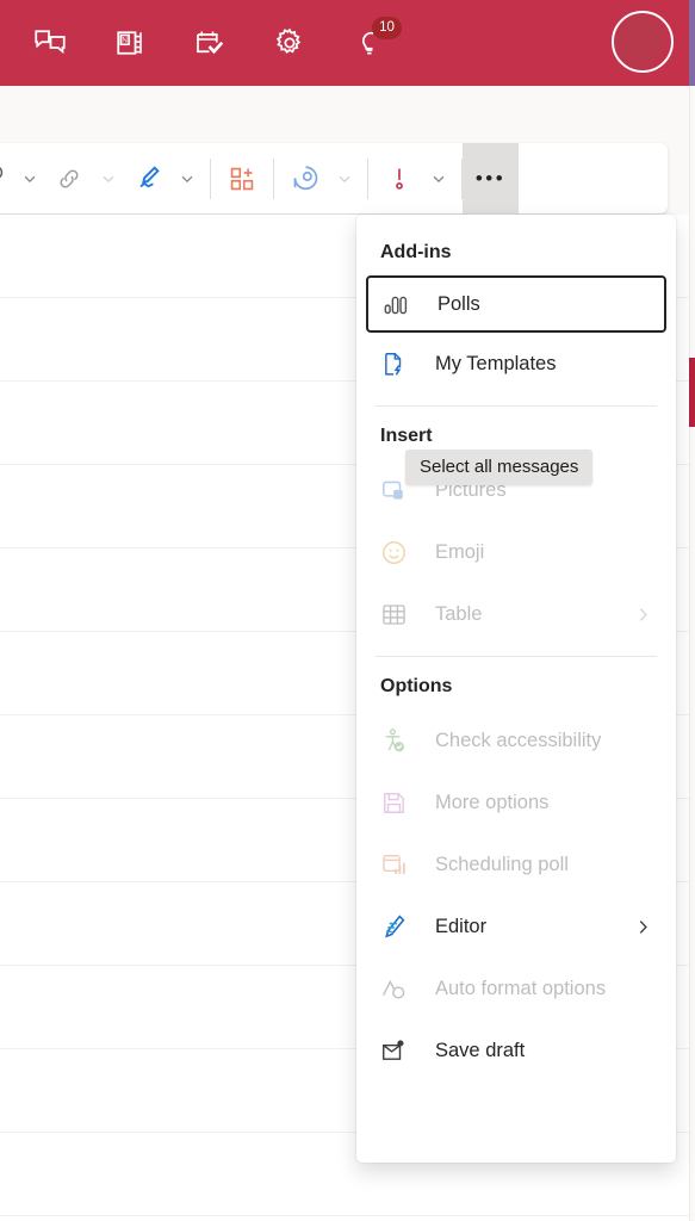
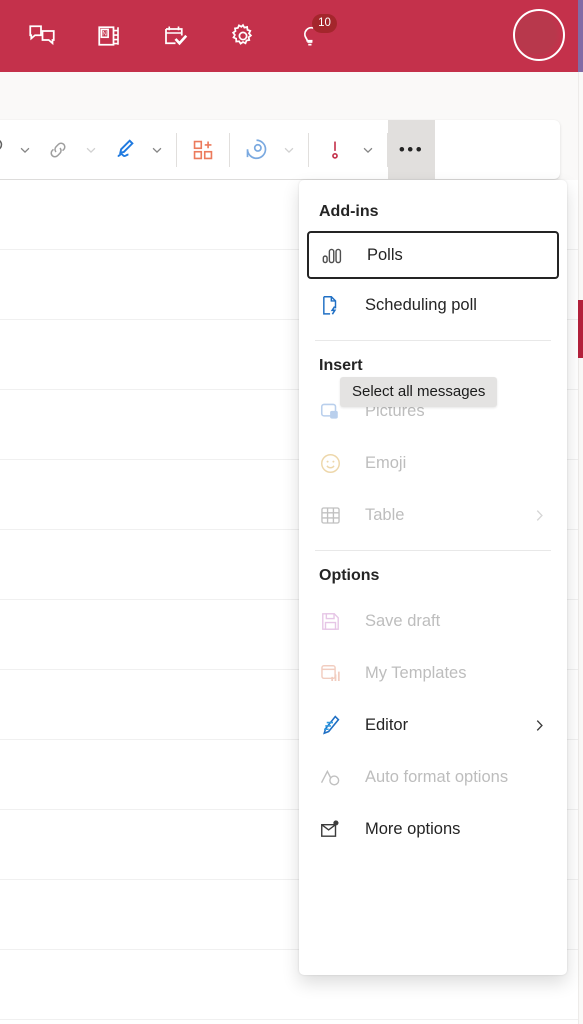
  10
  •••
  Add-ins
  Polls
- My Templates
+ Scheduling poll
  Insert
  Pictures
  Emoji
  Table
  Options
- Check accessibility
- More options
+ Save draft
- Scheduling poll
+ My Templates
  Editor
  Auto format options
- Save draft
+ More options
  Select all messages
